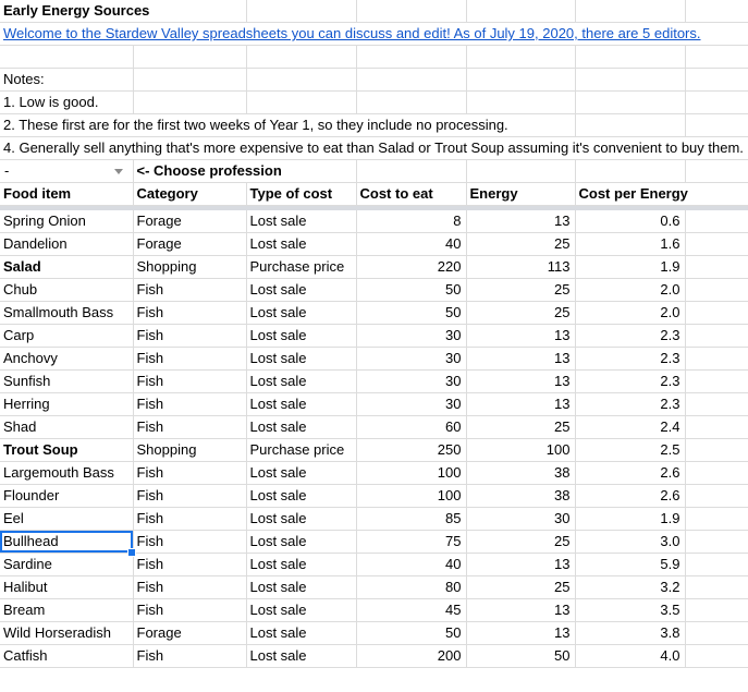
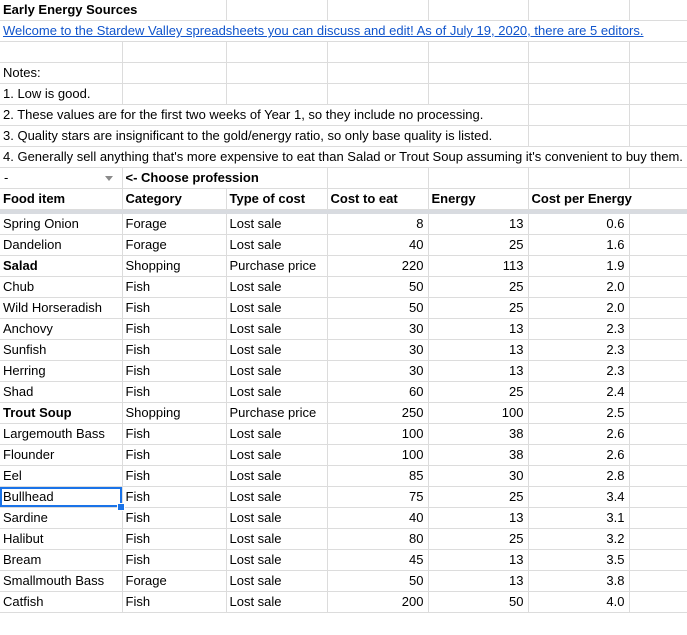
  Early Energy Sources
  Welcome to the Stardew Valley spreadsheets you can discuss and edit! As of July 19, 2020, there are 5 editors.
  Notes:
  1. Low is good.
- 2. These first are for the first two weeks of Year 1, so they include no processing.
+ 2. These values are for the first two weeks of Year 1, so they include no processing.
+ 3. Quality stars are insignificant to the gold/energy ratio, so only base quality is listed.
  4. Generally sell anything that's more expensive to eat than Salad or Trout Soup assuming it's convenient to buy them.
  -	<- Choose profession
  Food item	Category	Type of cost	Cost to eat	Energy	Cost per Energy
  Spring Onion	Forage	Lost sale	8	13	0.6
  Dandelion	Forage	Lost sale	40	25	1.6
  Salad	Shopping	Purchase price	220	113	1.9
  Chub	Fish	Lost sale	50	25	2.0
- Smallmouth Bass	Fish	Lost sale	50	25	2.0
+ Wild Horseradish	Fish	Lost sale	50	25	2.0
- Carp	Fish	Lost sale	30	13	2.3
  Anchovy	Fish	Lost sale	30	13	2.3
  Sunfish	Fish	Lost sale	30	13	2.3
  Herring	Fish	Lost sale	30	13	2.3
  Shad	Fish	Lost sale	60	25	2.4
  Trout Soup	Shopping	Purchase price	250	100	2.5
  Largemouth Bass	Fish	Lost sale	100	38	2.6
  Flounder	Fish	Lost sale	100	38	2.6
- Eel	Fish	Lost sale	85	30	1.9
+ Eel	Fish	Lost sale	85	30	2.8
- Bullhead	Fish	Lost sale	75	25	3.0
+ Bullhead	Fish	Lost sale	75	25	3.4
- Sardine	Fish	Lost sale	40	13	5.9
+ Sardine	Fish	Lost sale	40	13	3.1
  Halibut	Fish	Lost sale	80	25	3.2
  Bream	Fish	Lost sale	45	13	3.5
- Wild Horseradish	Forage	Lost sale	50	13	3.8
+ Smallmouth Bass	Forage	Lost sale	50	13	3.8
  Catfish	Fish	Lost sale	200	50	4.0
